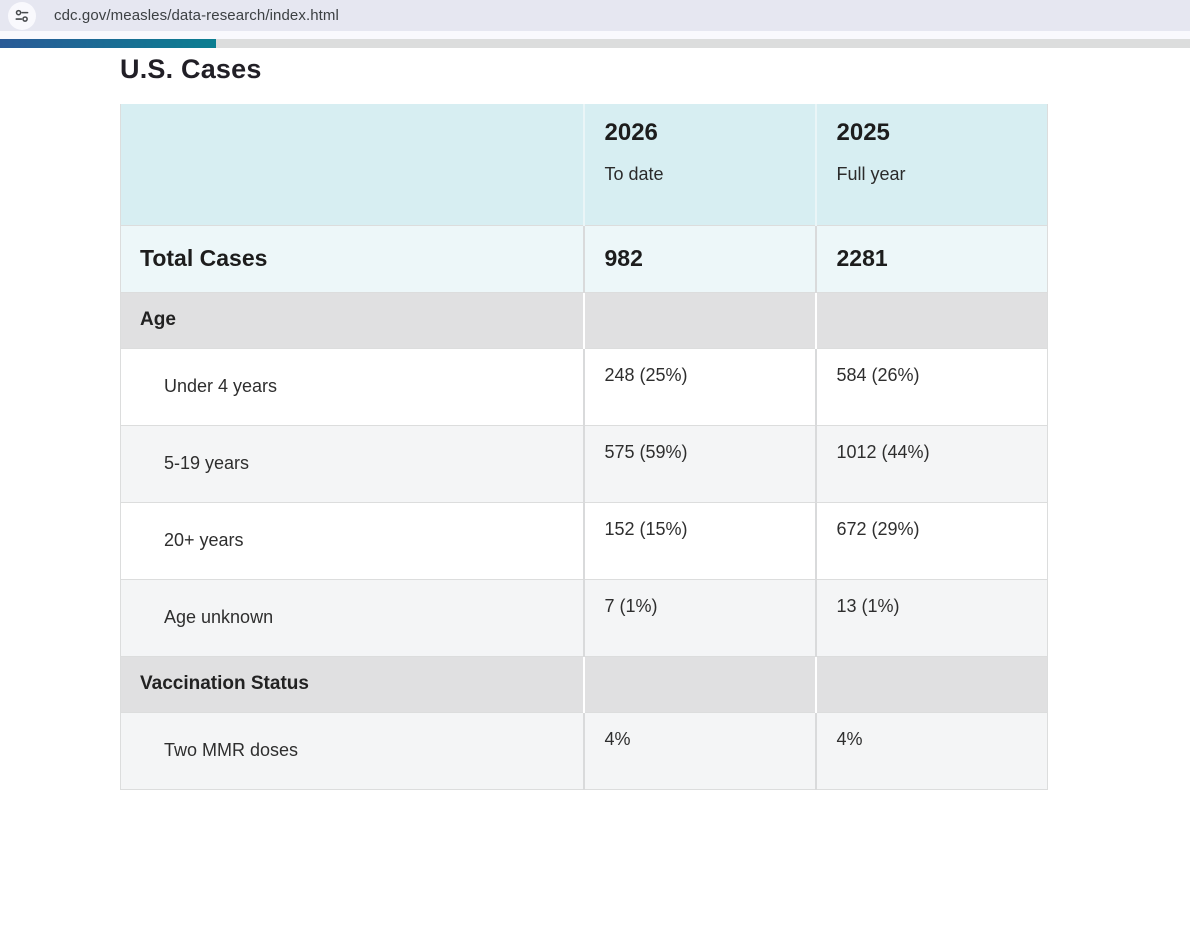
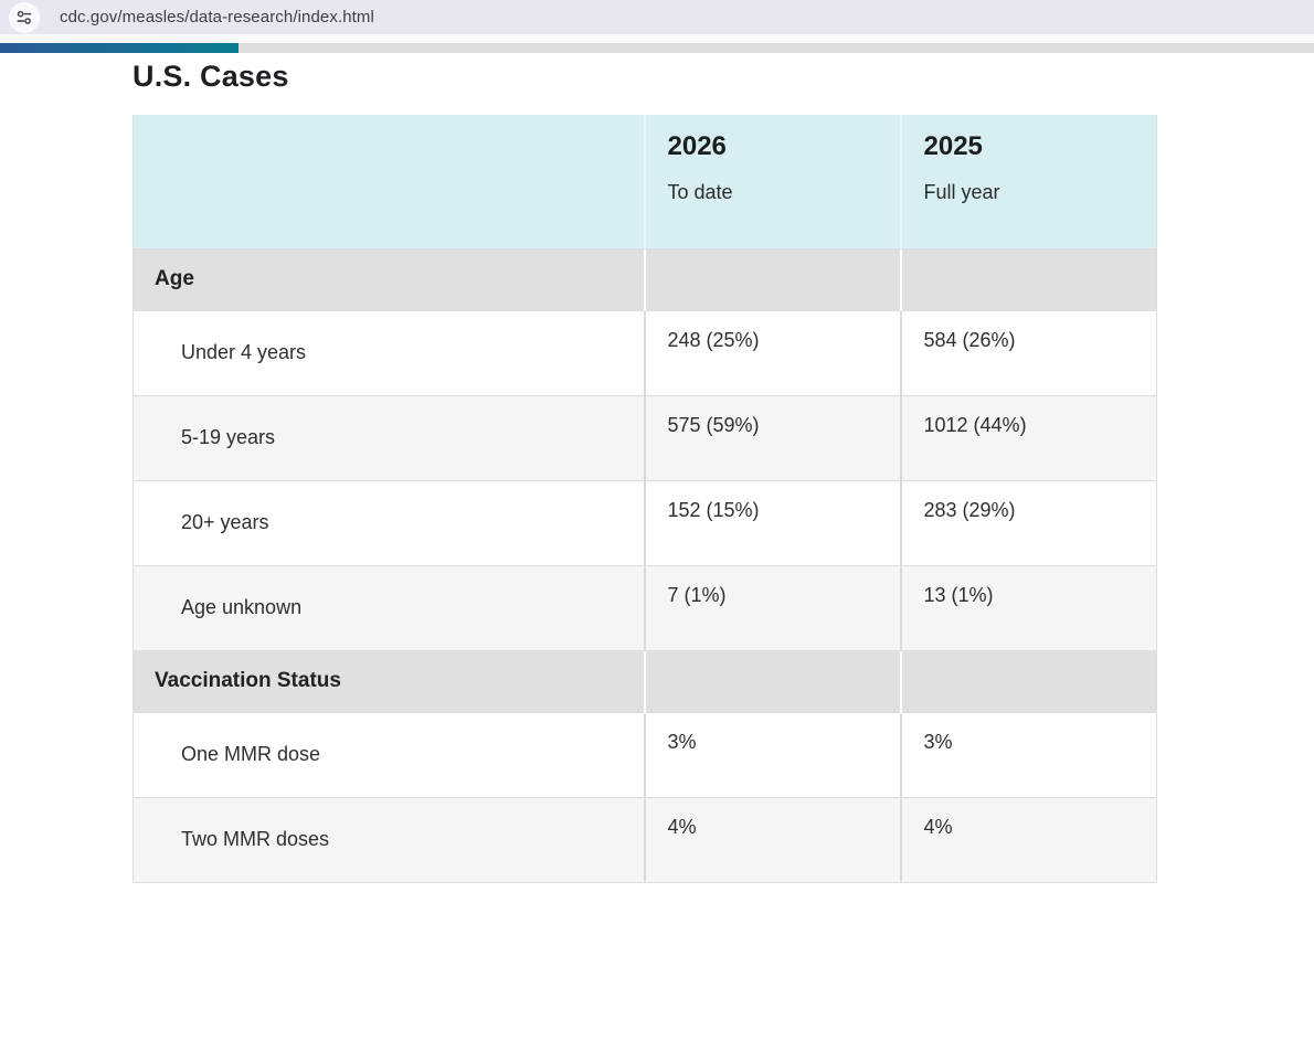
  cdc.gov/measles/data-research/index.html
  U.S. Cases
  	2026 To date	2025 Full year
- Total Cases	982	2281
  Age
  Under 4 years	248 (25%)	584 (26%)
  5-19 years	575 (59%)	1012 (44%)
- 20+ years	152 (15%)	672 (29%)
+ 20+ years	152 (15%)	283 (29%)
  Age unknown	7 (1%)	13 (1%)
  Vaccination Status
+ One MMR dose	3%	3%
  Two MMR doses	4%	4%
